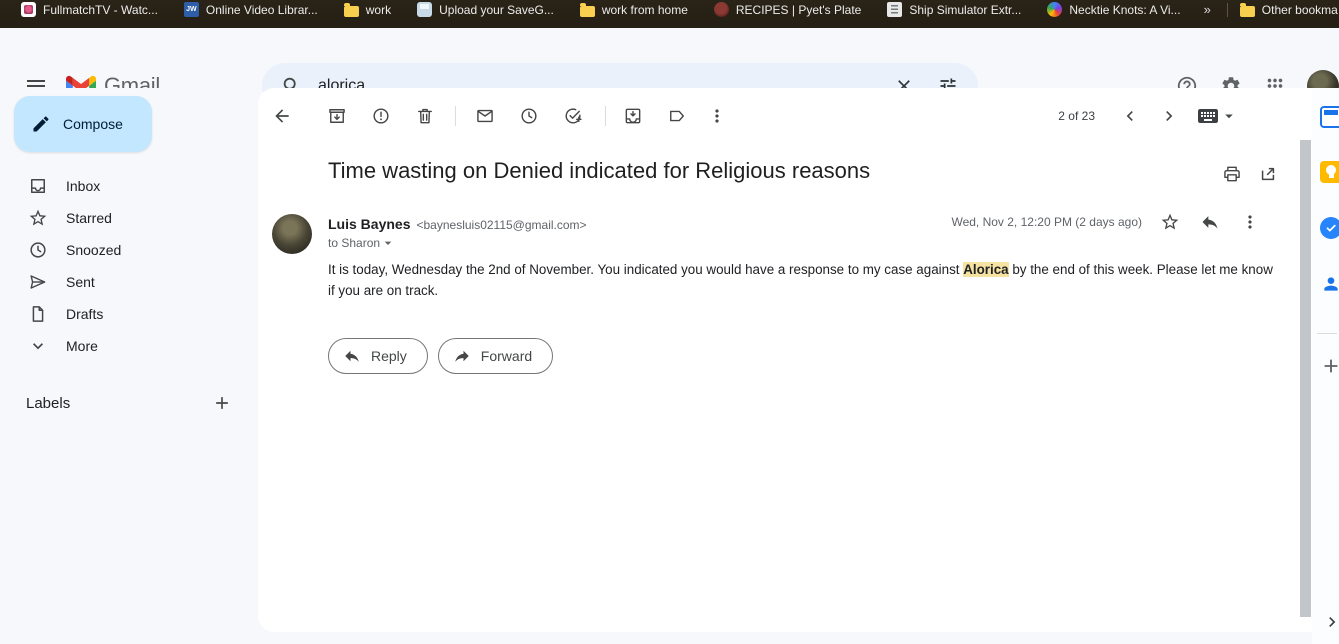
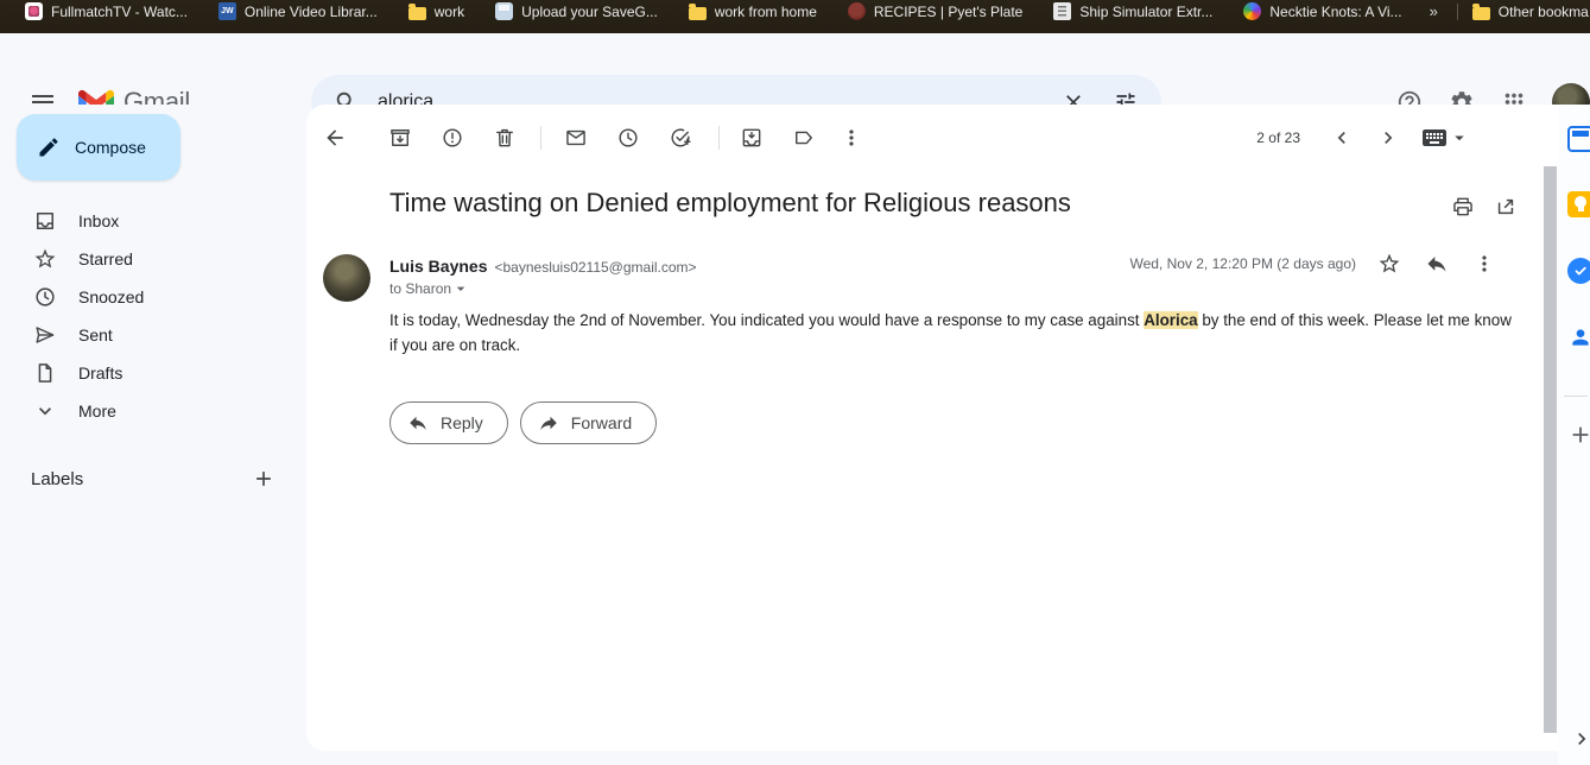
  FullmatchTV - Watc...
  Online Video Librar...
  work
  Upload your SaveG...
  work from home
  RECIPES | Pyet's Plate
  Ship Simulator Extr...
  Necktie Knots: A Vi...
  »
  Other bookma
  Gmail
  alorica
  Compose
  Inbox
  Starred
  Snoozed
  Sent
  Drafts
  More
  Labels
  2 of 23
- Time wasting on Denied indicated for Religious reasons
+ Time wasting on Denied employment for Religious reasons
  Luis Baynes
  <baynesluis02115@gmail.com>
  to Sharon
  Wed, Nov 2, 12:20 PM (2 days ago)
  It is today, Wednesday the 2nd of November. You indicated you would have a response to my case against Alorica by the end of this week. Please let me know if you are on track.
  Reply
  Forward
